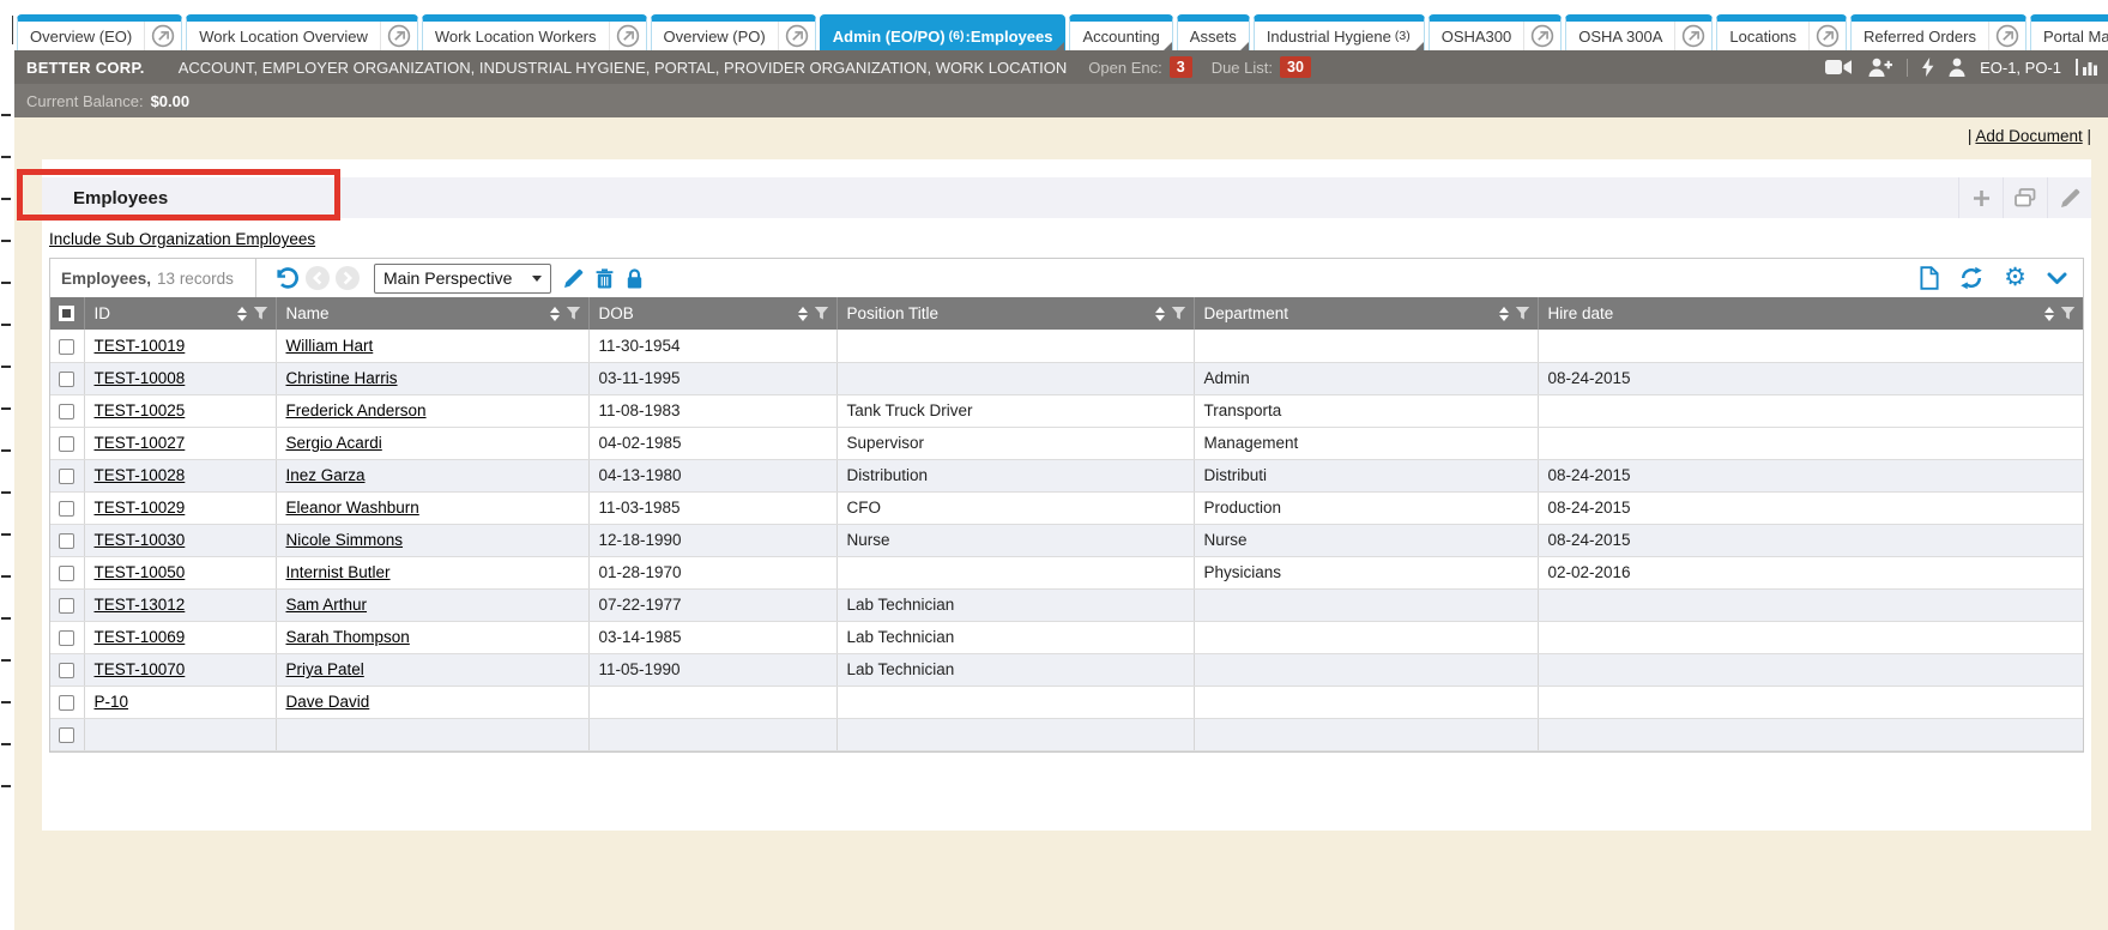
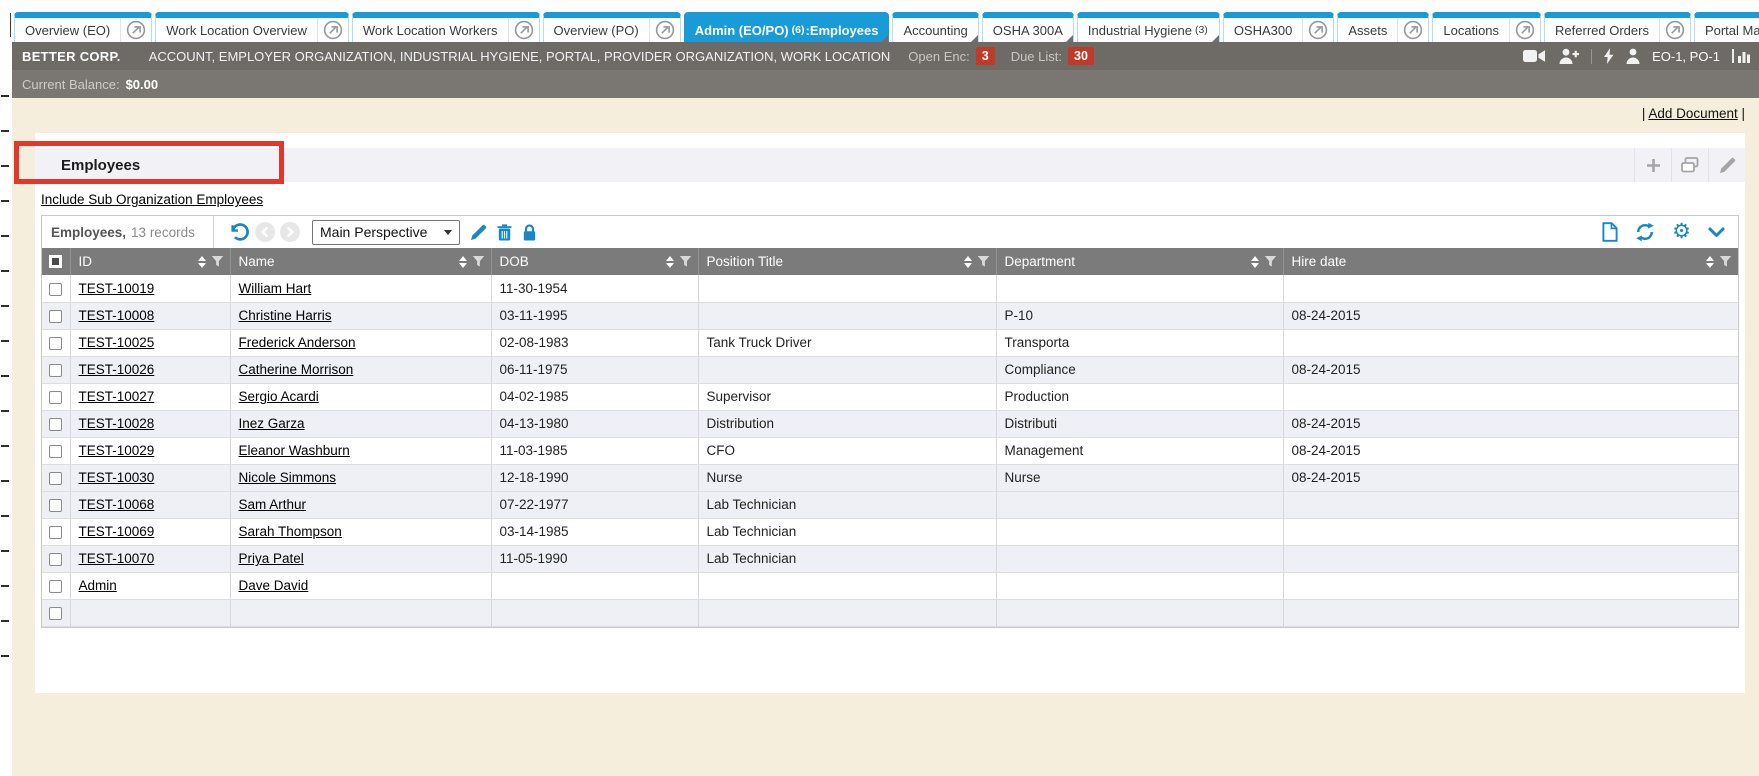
  Overview (EO)
  Work Location Overview
  Work Location Workers
  Overview (PO)
  Admin (EO/PO)
  (6)
  :Employees
  Accounting
- Assets
+ OSHA 300A
  Industrial Hygiene
  (3)
  OSHA300
- OSHA 300A
+ Assets
  Locations
  Referred Orders
  BETTER CORP.
  ACCOUNT, EMPLOYER ORGANIZATION, INDUSTRIAL HYGIENE, PORTAL, PROVIDER ORGANIZATION, WORK LOCATION
  Open Enc:
  3
  Due List:
  30
  EO-1, PO-1
  Current Balance:
  $0.00
  | Add Document |
  Employees
  Include Sub Organization Employees
  Employees,
  13 records
  Main Perspective
  ⚙
  	ID	Name	DOB	Position Title	Department	Hire date
  	TEST-10019	William Hart	11-30-1954
- 	TEST-10008	Christine Harris	03-11-1995		Admin	08-24-2015
+ 	TEST-10008	Christine Harris	03-11-1995		P-10	08-24-2015
- 	TEST-10025	Frederick Anderson	11-08-1983	Tank Truck Driver	Transporta
+ 	TEST-10025	Frederick Anderson	02-08-1983	Tank Truck Driver	Transporta
+ 	TEST-10026	Catherine Morrison	06-11-1975		Compliance	08-24-2015
- 	TEST-10027	Sergio Acardi	04-02-1985	Supervisor	Management
+ 	TEST-10027	Sergio Acardi	04-02-1985	Supervisor	Production
  	TEST-10028	Inez Garza	04-13-1980	Distribution	Distributi	08-24-2015
- 	TEST-10029	Eleanor Washburn	11-03-1985	CFO	Production	08-24-2015
+ 	TEST-10029	Eleanor Washburn	11-03-1985	CFO	Management	08-24-2015
  	TEST-10030	Nicole Simmons	12-18-1990	Nurse	Nurse	08-24-2015
- 	TEST-10050	Internist Butler	01-28-1970		Physicians	02-02-2016
- 	TEST-13012	Sam Arthur	07-22-1977	Lab Technician
+ 	TEST-10068	Sam Arthur	07-22-1977	Lab Technician
  	TEST-10069	Sarah Thompson	03-14-1985	Lab Technician
  	TEST-10070	Priya Patel	11-05-1990	Lab Technician
- 	P-10	Dave David
+ 	Admin	Dave David
